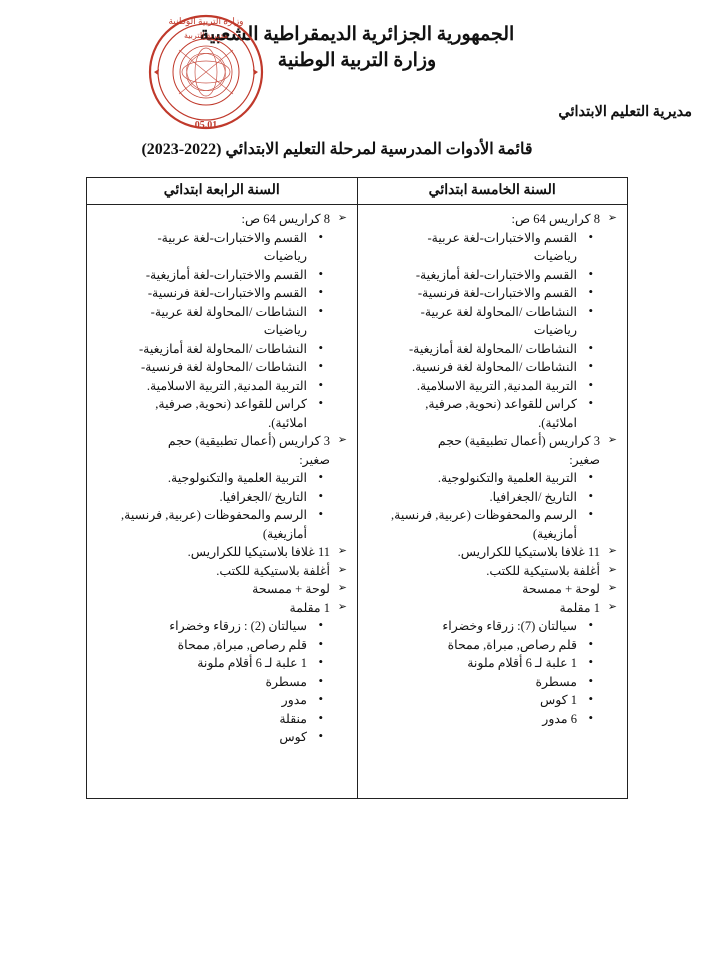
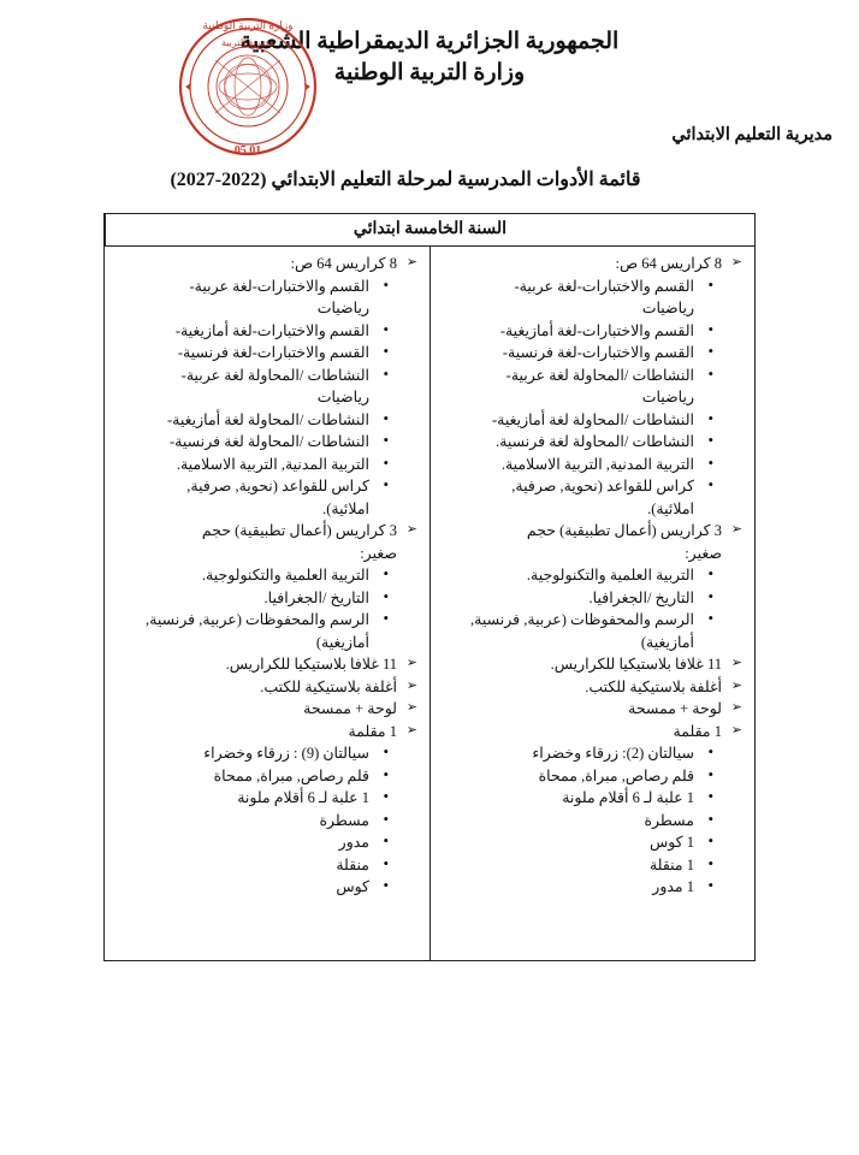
  وزارة التربية الوطنية
  مديرية التربية
  05.01
  الجمهورية الجزائرية الديمقراطية الشعبية
  وزارة التربية الوطنية
  مديرية التعليم الابتدائي
- قائمة الأدوات المدرسية لمرحلة التعليم الابتدائي (2022-2023)
+ قائمة الأدوات المدرسية لمرحلة التعليم الابتدائي (2022-2027)
  السنة الخامسة ابتدائي
- السنة الرابعة ابتدائي
  8 كراريس 64 ص:
  القسم والاختبارات-لغة عربية-
  رياضيات
  القسم والاختبارات-لغة أمازيغية-
  القسم والاختبارات-لغة فرنسية-
  النشاطات /المحاولة لغة عربية-
  رياضيات
  النشاطات /المحاولة لغة أمازيغية-
  النشاطات /المحاولة لغة فرنسية.
  التربية المدنية, التربية الاسلامية.
  كراس للقواعد (نحوية, صرفية,
  املائية).
  3 كراريس (أعمال تطبيقية) حجم
  صغير:
  التربية العلمية والتكنولوجية.
  التاريخ /الجغرافيا.
  الرسم والمحفوظات (عربية, فرنسية,
  أمازيغية)
  11 غلافا بلاستيكيا للكراريس.
  أغلفة بلاستيكية للكتب.
  لوحة + ممسحة
  1 مقلمة
- سيالتان (7): زرقاء وخضراء
+ سيالتان (2): زرقاء وخضراء
  قلم رصاص, مبراة, ممحاة
  1 علبة لـ 6 أقلام ملونة
  مسطرة
  1 كوس
+ 1 منقلة
- 6 مدور
+ 1 مدور
  8 كراريس 64 ص:
  القسم والاختبارات-لغة عربية-
  رياضيات
  القسم والاختبارات-لغة أمازيغية-
  القسم والاختبارات-لغة فرنسية-
  النشاطات /المحاولة لغة عربية-
  رياضيات
  النشاطات /المحاولة لغة أمازيغية-
  النشاطات /المحاولة لغة فرنسية-
  التربية المدنية, التربية الاسلامية.
  كراس للقواعد (نحوية, صرفية,
  املائية).
  3 كراريس (أعمال تطبيقية) حجم
  صغير:
  التربية العلمية والتكنولوجية.
  التاريخ /الجغرافيا.
  الرسم والمحفوظات (عربية, فرنسية,
  أمازيغية)
  11 غلافا بلاستيكيا للكراريس.
  أغلفة بلاستيكية للكتب.
  لوحة + ممسحة
  1 مقلمة
- سيالتان (2) : زرقاء وخضراء
+ سيالتان (9) : زرقاء وخضراء
  قلم رصاص, مبراة, ممحاة
  1 علبة لـ 6 أقلام ملونة
  مسطرة
  مدور
  منقلة
  كوس
